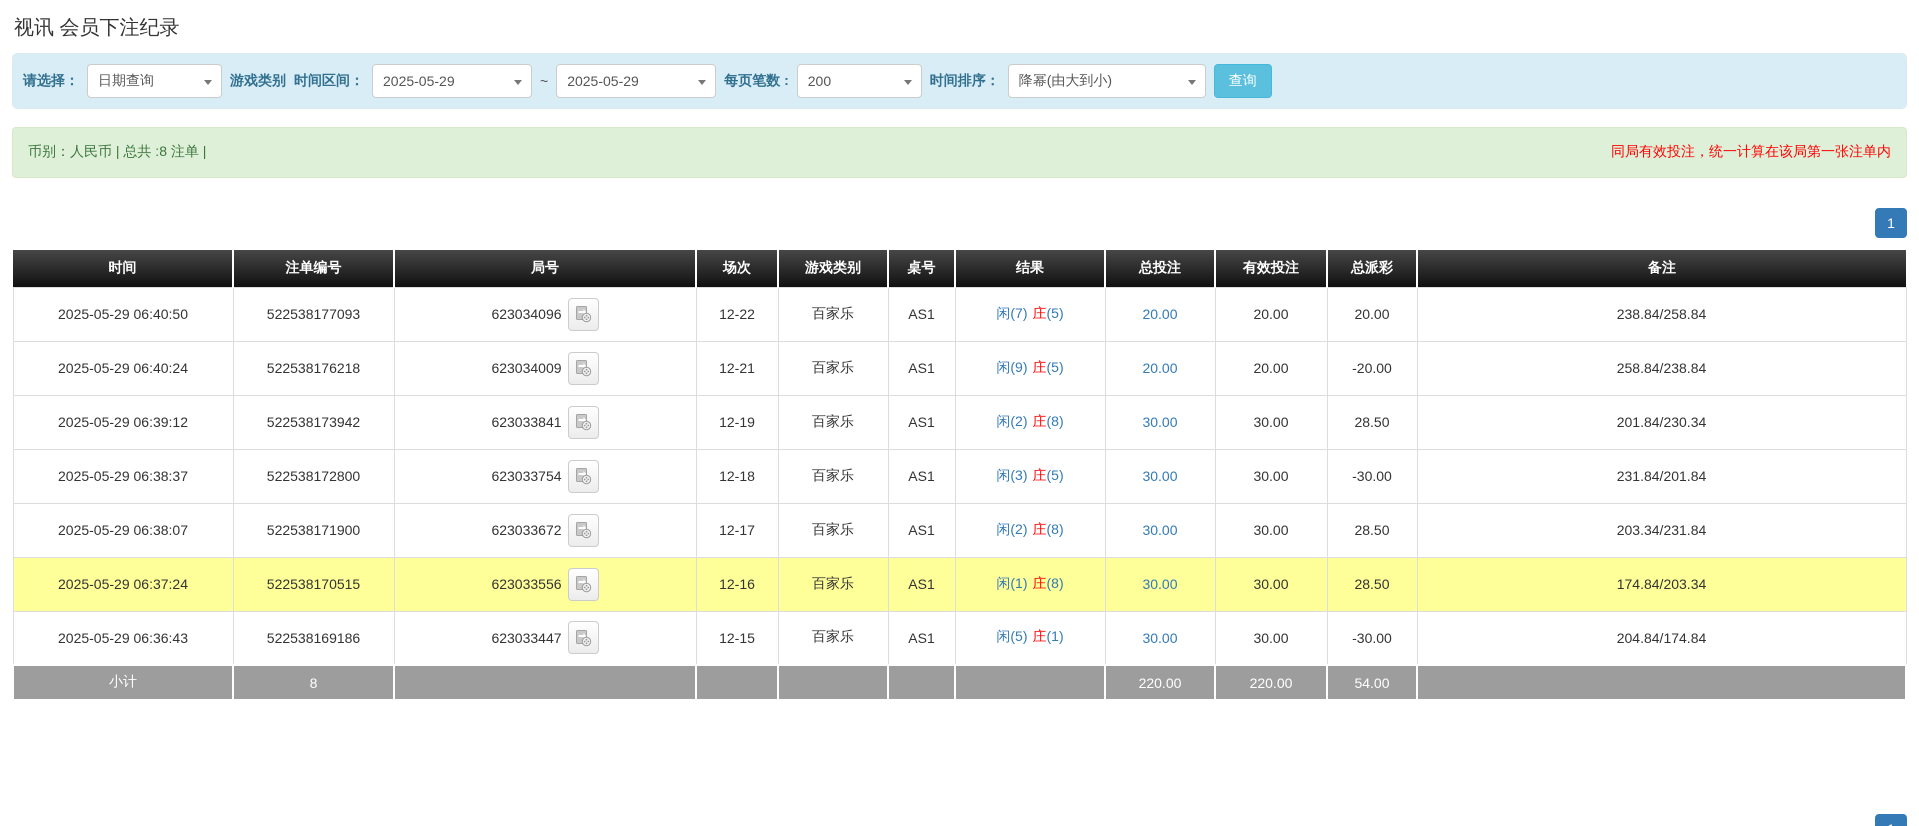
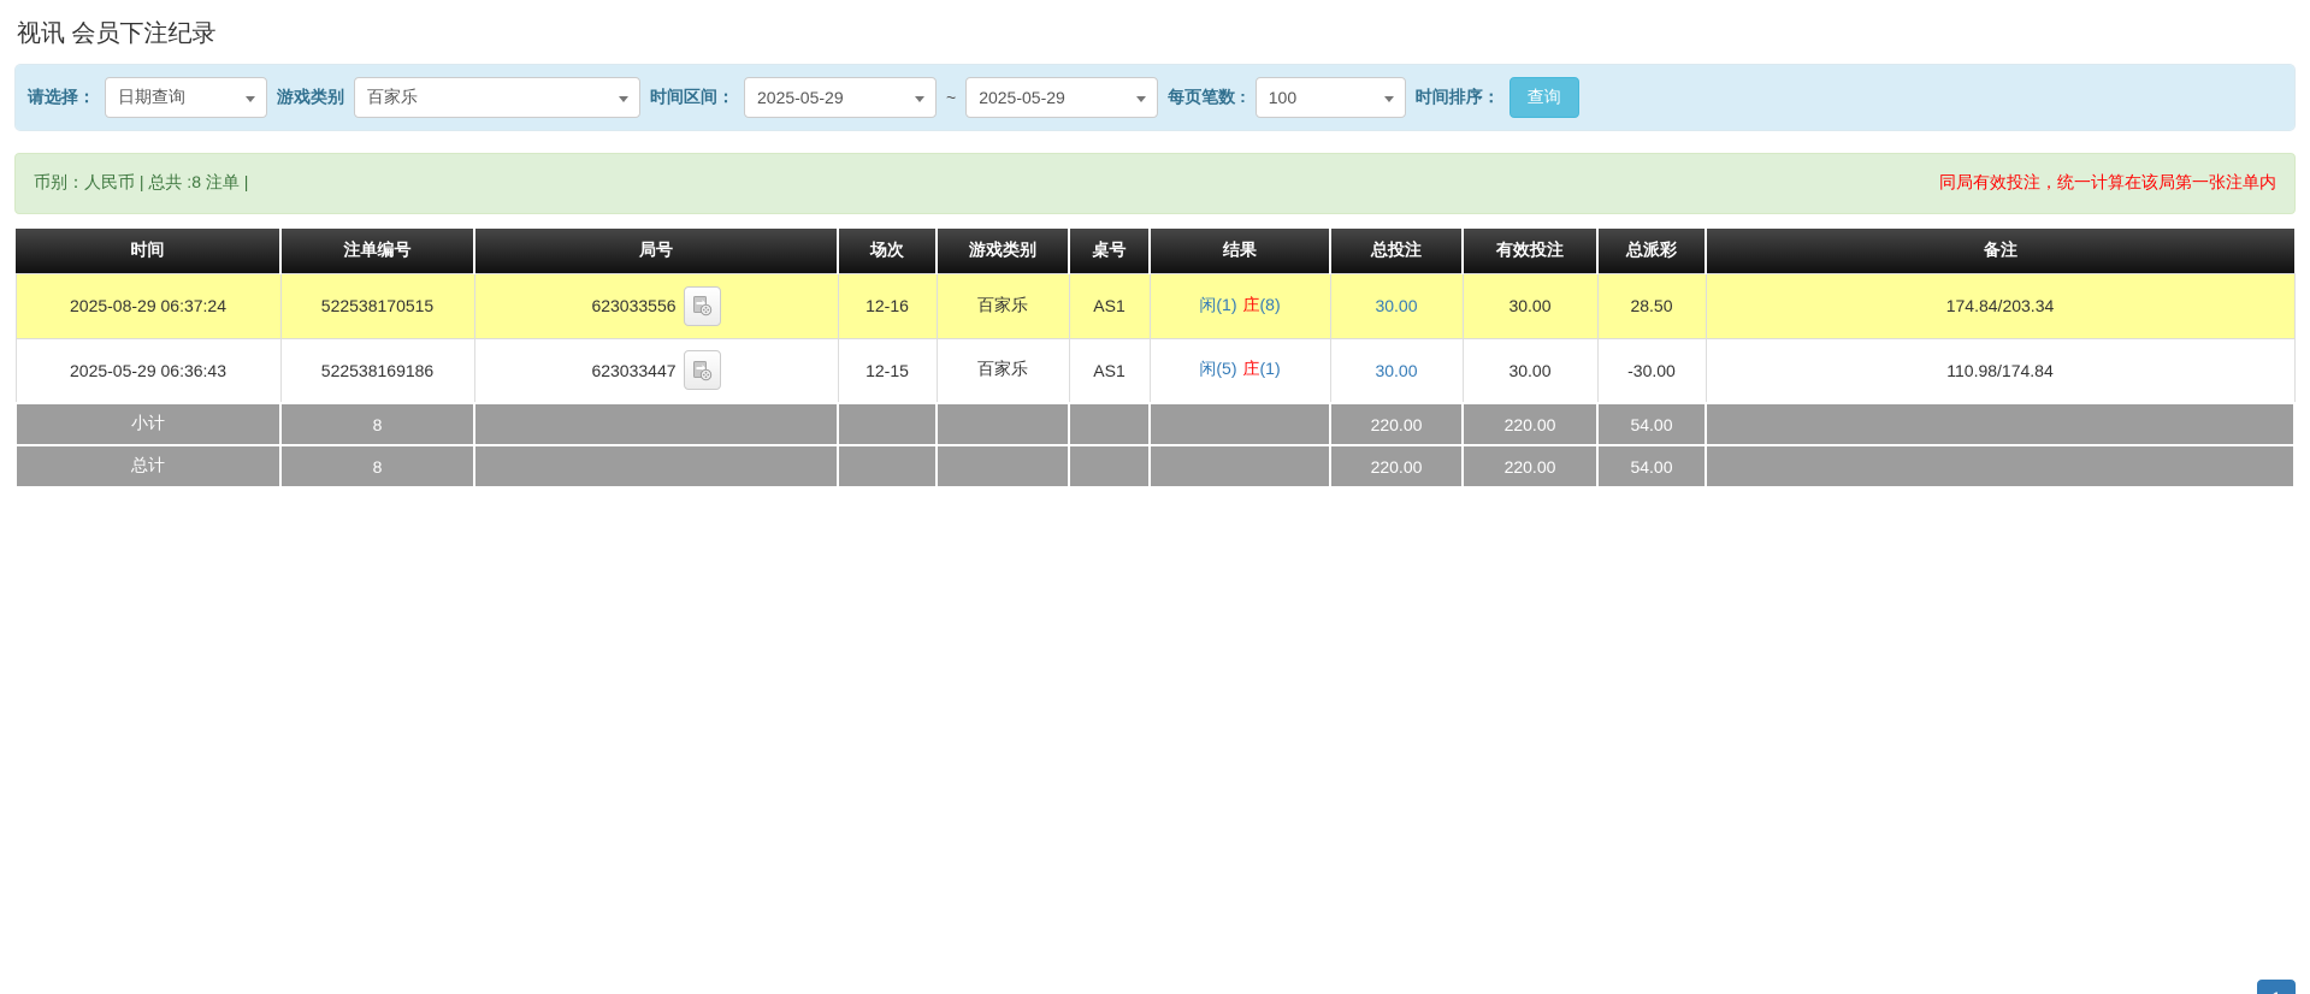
  视讯 会员下注纪录
  请选择：
  日期查询
  游戏类别
+ 百家乐
  时间区间：
  2025-05-29
  ~
  2025-05-29
  每页笔数 :
- 200
+ 100
  时间排序：
- 降幂(由大到小)
  查询
  币别：人民币 | 总共 :8 注单 |
  同局有效投注，统一计算在该局第一张注单内
- 1
  时间	注单编号	局号	场次	游戏类别	桌号	结果	总投注	有效投注	总派彩	备注
- 2025-05-29 06:40:50	522538177093	623034096	12-22	百家乐	AS1	闲(7) 庄(5)	20.00	20.00	20.00	238.84/258.84
- 2025-05-29 06:40:24	522538176218	623034009	12-21	百家乐	AS1	闲(9) 庄(5)	20.00	20.00	-20.00	258.84/238.84
- 2025-05-29 06:39:12	522538173942	623033841	12-19	百家乐	AS1	闲(2) 庄(8)	30.00	30.00	28.50	201.84/230.34
- 2025-05-29 06:38:37	522538172800	623033754	12-18	百家乐	AS1	闲(3) 庄(5)	30.00	30.00	-30.00	231.84/201.84
- 2025-05-29 06:38:07	522538171900	623033672	12-17	百家乐	AS1	闲(2) 庄(8)	30.00	30.00	28.50	203.34/231.84
- 2025-05-29 06:37:24	522538170515	623033556	12-16	百家乐	AS1	闲(1) 庄(8)	30.00	30.00	28.50	174.84/203.34
+ 2025-08-29 06:37:24	522538170515	623033556	12-16	百家乐	AS1	闲(1) 庄(8)	30.00	30.00	28.50	174.84/203.34
- 2025-05-29 06:36:43	522538169186	623033447	12-15	百家乐	AS1	闲(5) 庄(1)	30.00	30.00	-30.00	204.84/174.84
+ 2025-05-29 06:36:43	522538169186	623033447	12-15	百家乐	AS1	闲(5) 庄(1)	30.00	30.00	-30.00	110.98/174.84
  小计	8						220.00	220.00	54.00
+ 总计	8						220.00	220.00	54.00
